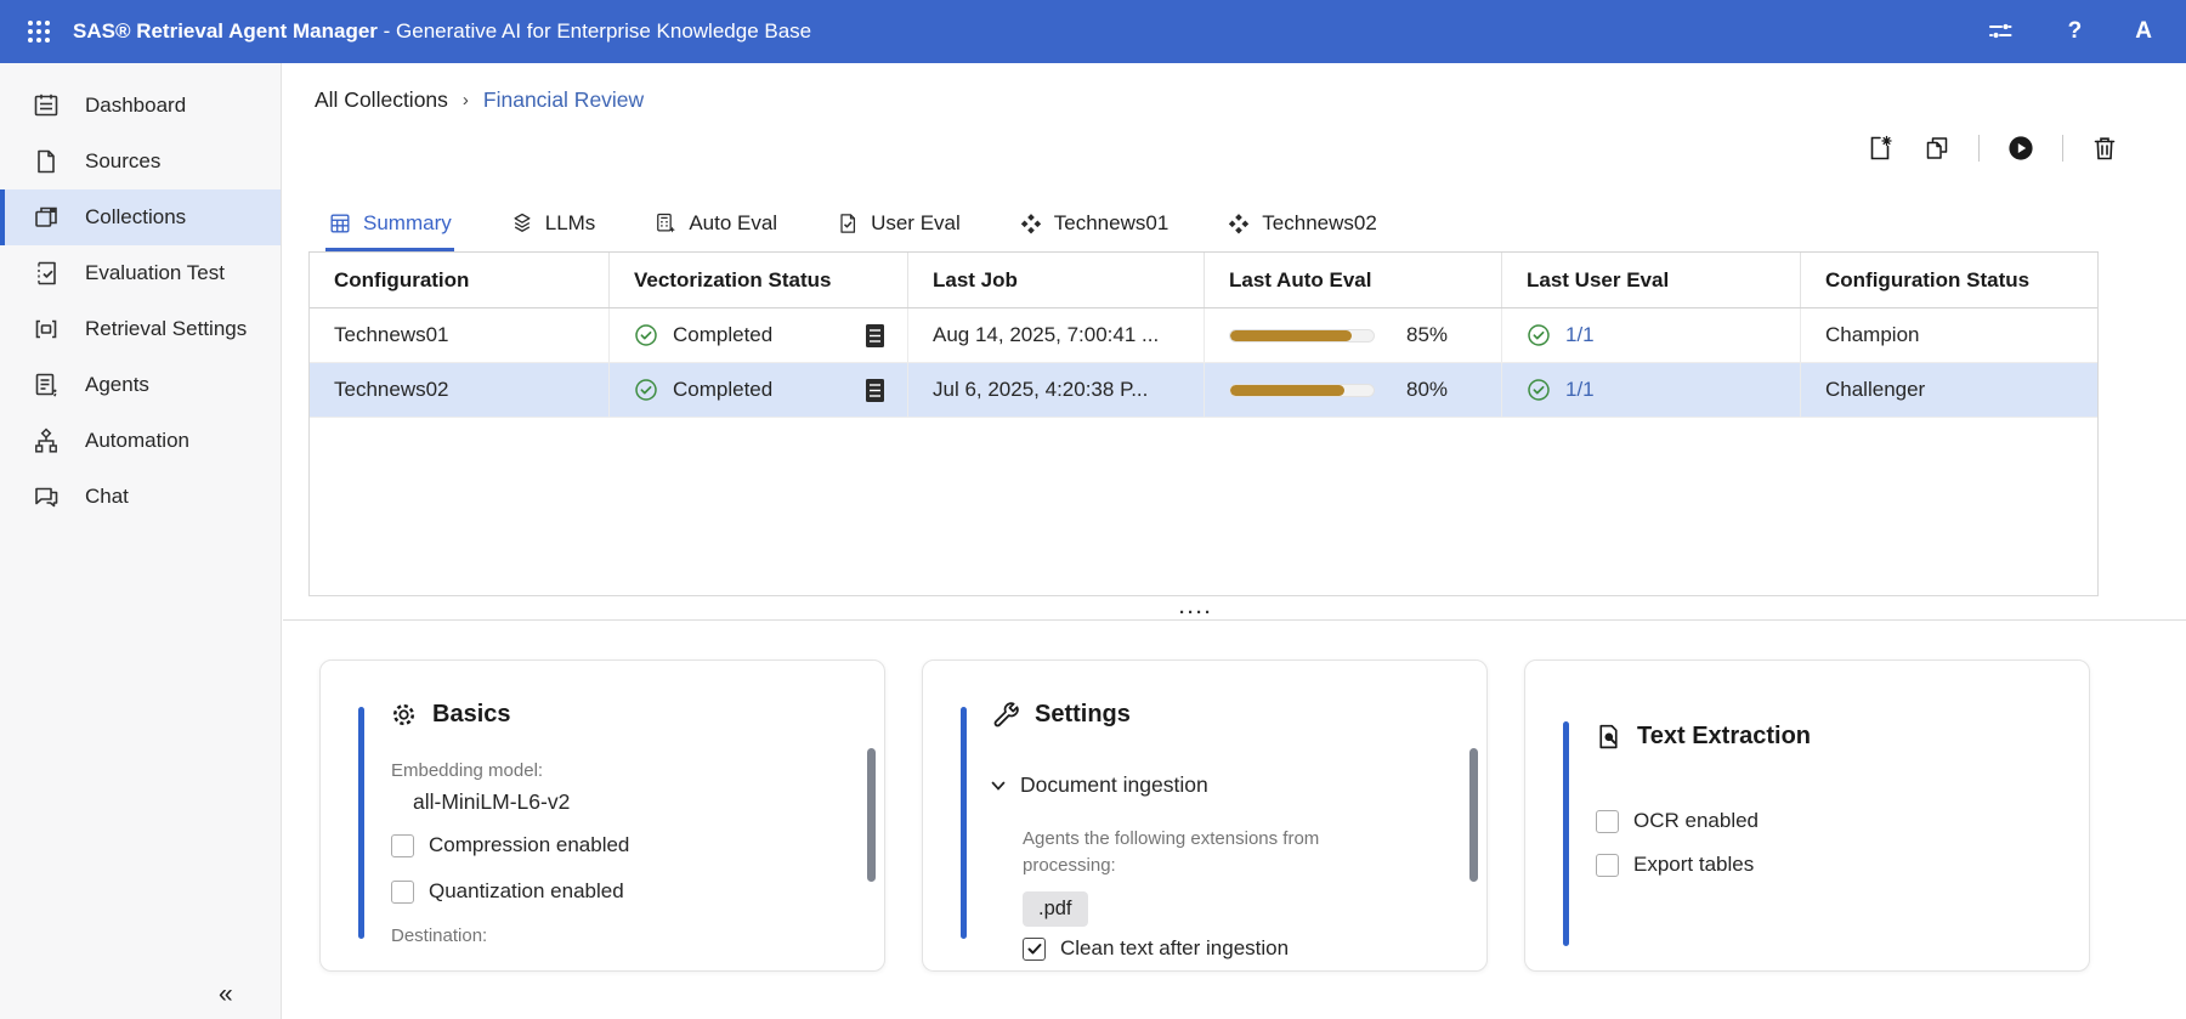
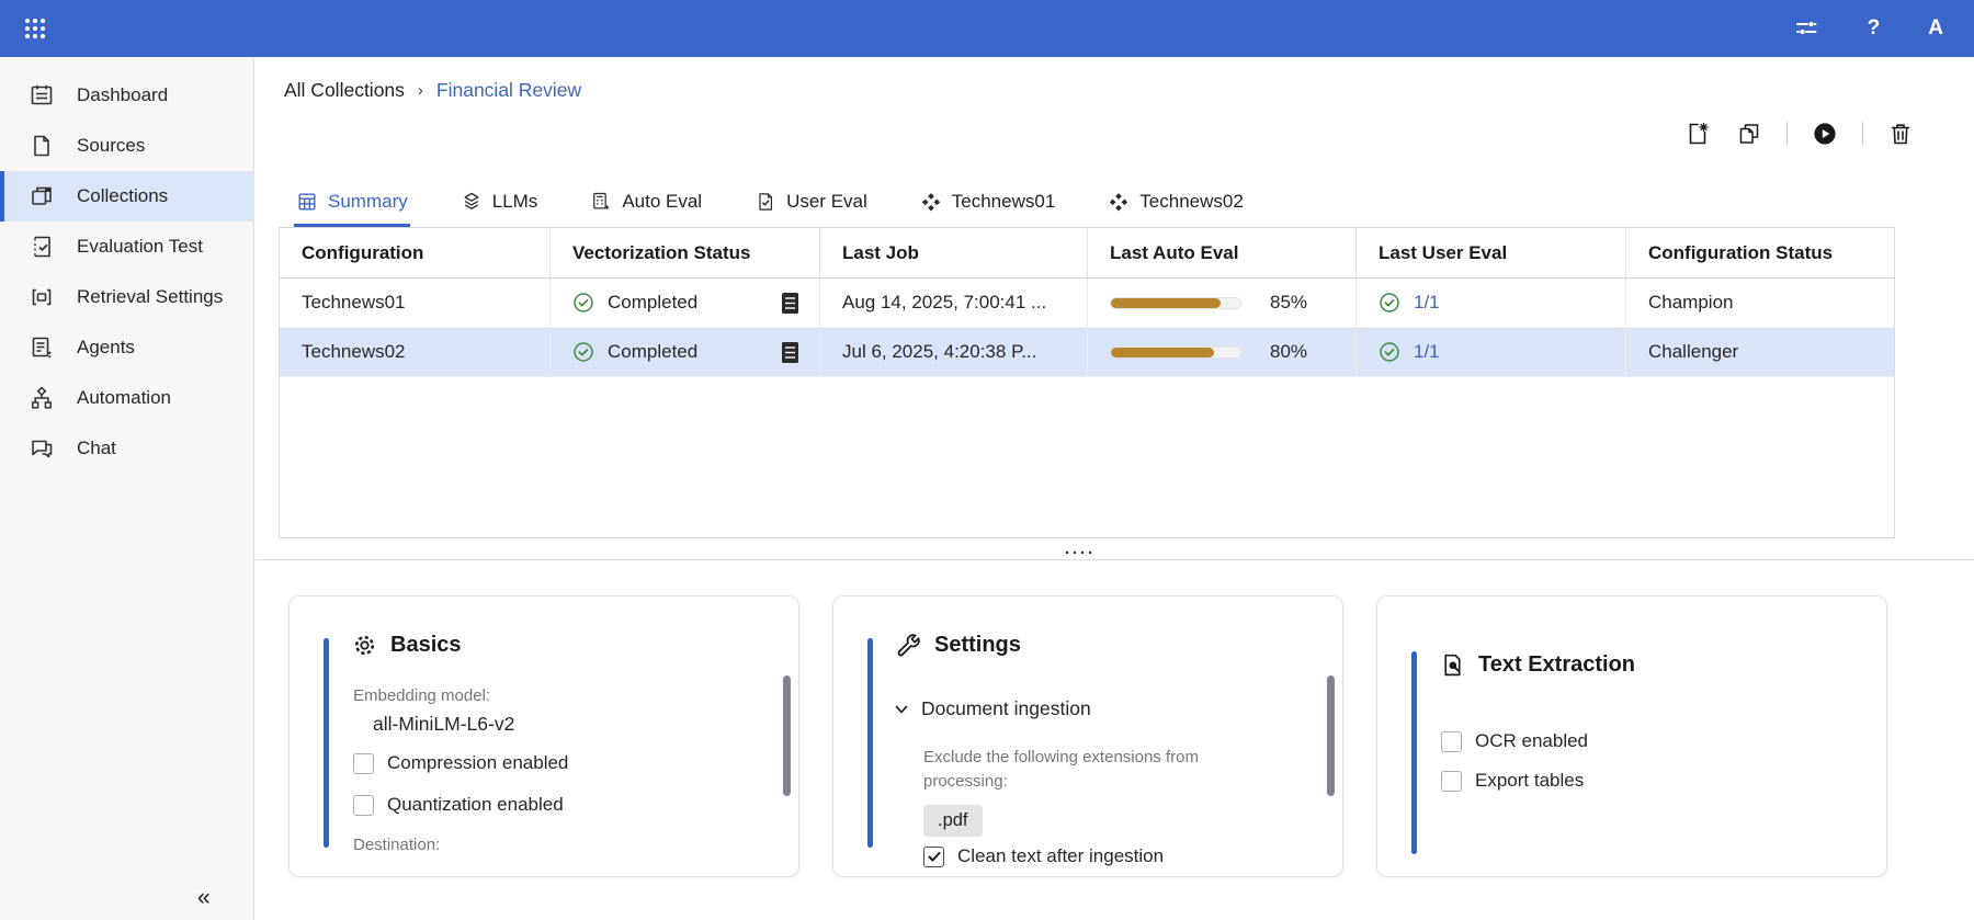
- SAS® Retrieval Agent Manager - Generative AI for Enterprise Knowledge Base
  ?
  A
  Dashboard
  Sources
  Collections
  Evaluation Test
  Retrieval Settings
  Agents
  Automation
  Chat
  «
  All Collections
  ›
  Financial Review
  Summary
  LLMs
  Auto Eval
  User Eval
  Technews01
  Technews02
  Configuration
  Vectorization Status
  Last Job
  Last Auto Eval
  Last User Eval
  Configuration Status
  Technews01
  Completed
  Aug 14, 2025, 7:00:41 ...
  85%
  1/1
  Champion
  Technews02
  Completed
  Jul 6, 2025, 4:20:38 P...
  80%
  1/1
  Challenger
  ····
  Basics
  Embedding model:
  all-MiniLM-L6-v2
  Compression enabled
  Quantization enabled
  Destination:
  Settings
  Document ingestion
- Agents the following extensions from processing:
+ Exclude the following extensions from processing:
  .pdf
  Clean text after ingestion
  Text Extraction
  OCR enabled
  Export tables
